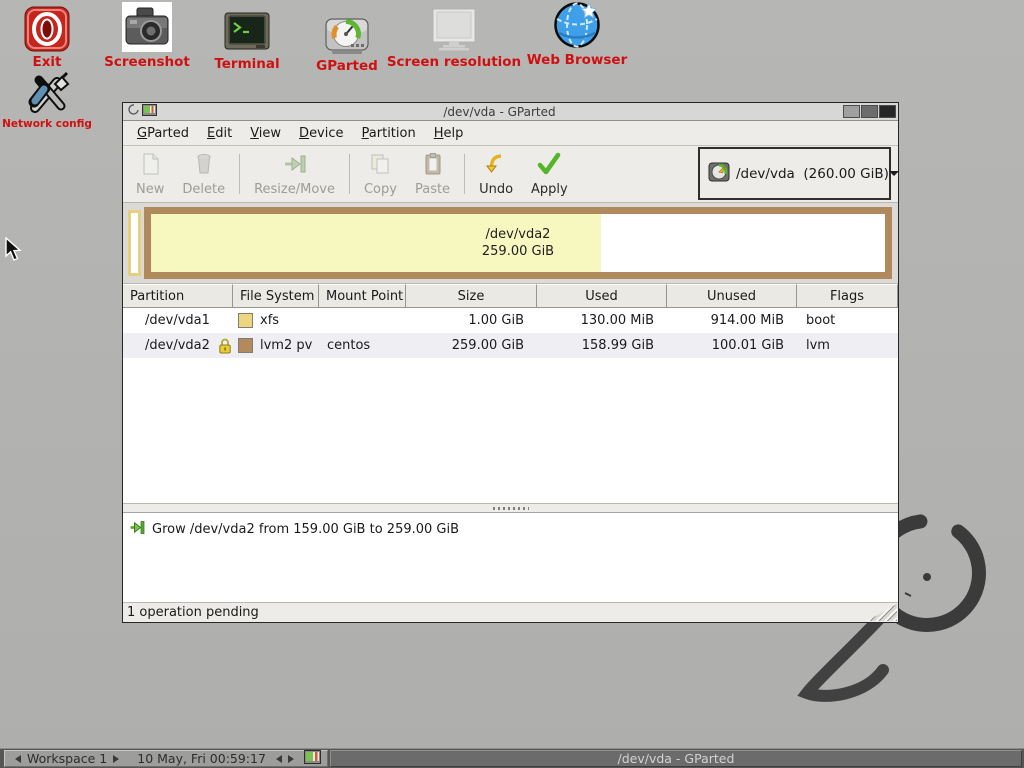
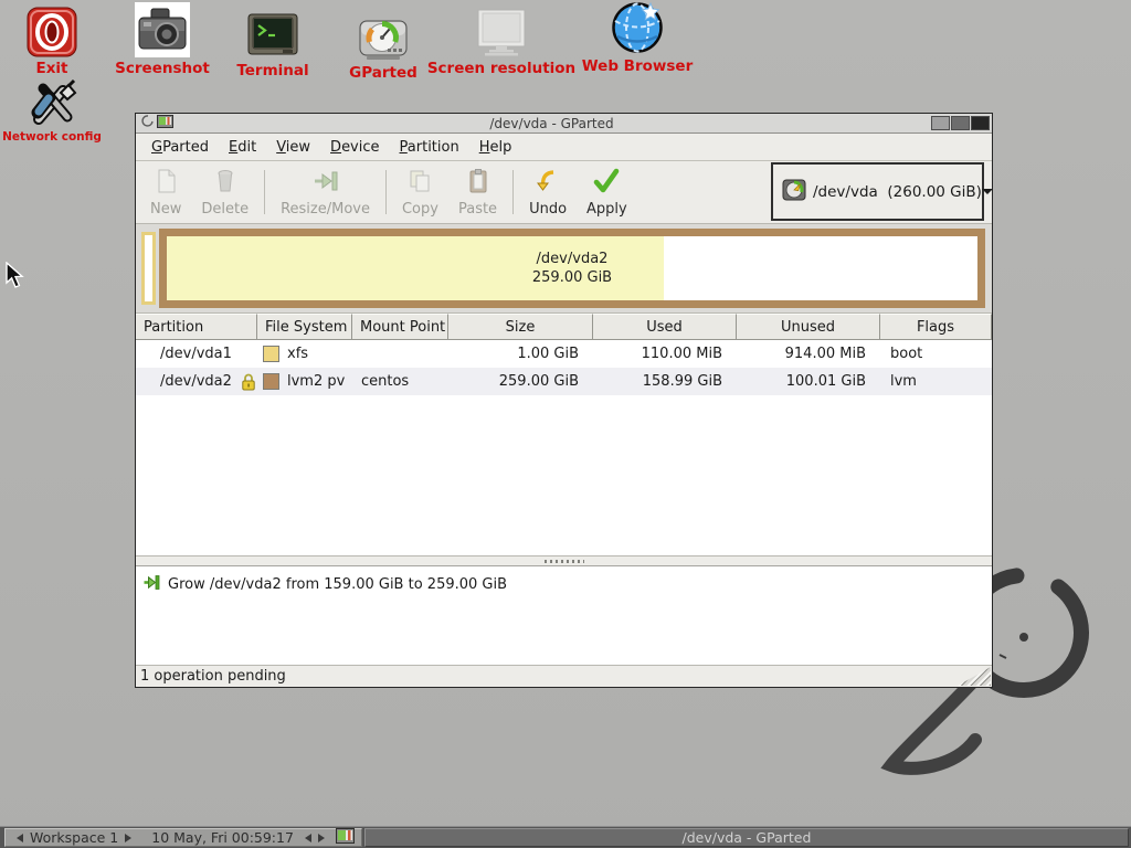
  Exit
  Screenshot
  Terminal
  GParted
  Screen resolution
  Web Browser
  Network config
  /dev/vda - GParted
  GParted
  Edit
  View
  Device
  Partition
  Help
  New
  Delete
  Resize/Move
  Copy
  Paste
  Undo
  Apply
  /dev/vda (260.00 GiB)
  /dev/vda2
  259.00 GiB
  Partition
  File System
  Mount Point
  Size
  Used
  Unused
  Flags
  /dev/vda1
  xfs
  1.00 GiB
- 130.00 MiB
+ 110.00 MiB
  914.00 MiB
  boot
  /dev/vda2
  lvm2 pv
  centos
  259.00 GiB
  158.99 GiB
  100.01 GiB
  lvm
  Grow /dev/vda2 from 159.00 GiB to 259.00 GiB
  1 operation pending
  Workspace 1
  10 May, Fri 00:59:17
  /dev/vda - GParted
